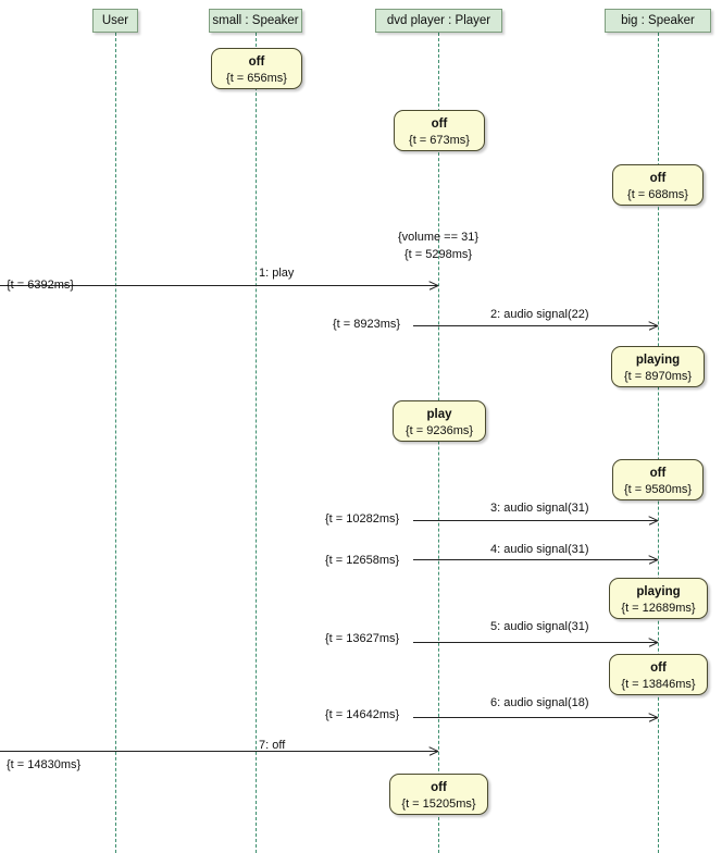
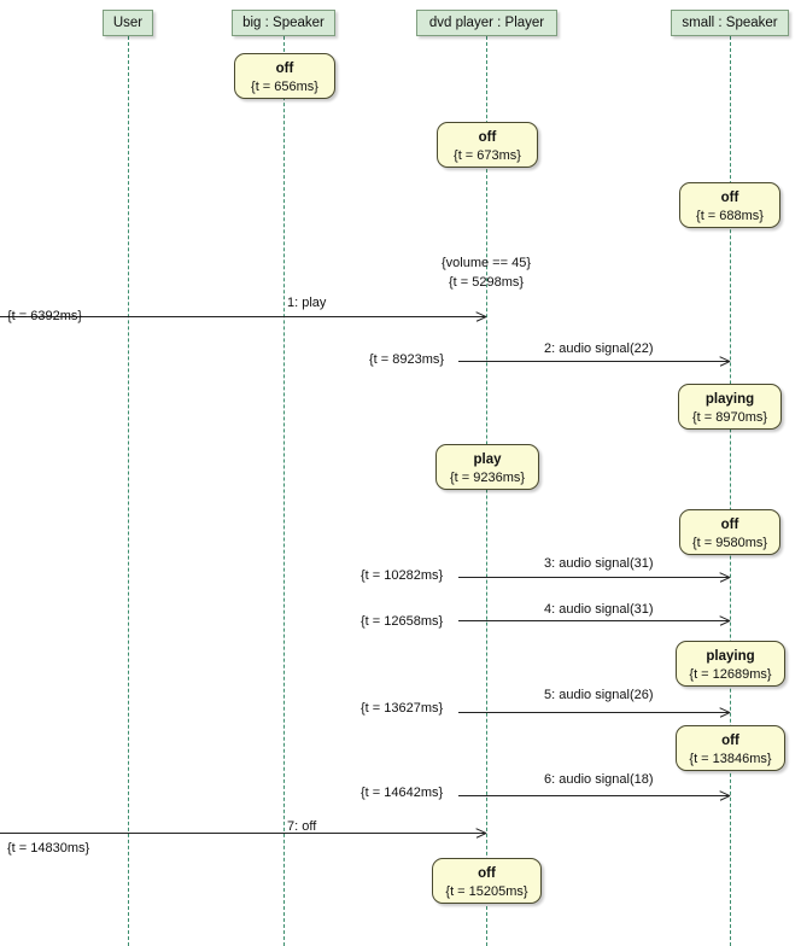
  User
- small : Speaker
+ big : Speaker
  dvd player : Player
- big : Speaker
+ small : Speaker
  1: play
  {t = 6392ms}
  2: audio signal(22)
  {t = 8923ms}
  3: audio signal(31)
  {t = 10282ms}
  4: audio signal(31)
  {t = 12658ms}
- 5: audio signal(31)
+ 5: audio signal(26)
  {t = 13627ms}
  6: audio signal(18)
  {t = 14642ms}
  7: off
  {t = 14830ms}
- {volume == 31}
+ {volume == 45}
  {t = 5298ms}
  off
  {t = 656ms}
  off
  {t = 673ms}
  off
  {t = 688ms}
  playing
  {t = 8970ms}
  play
  {t = 9236ms}
  off
  {t = 9580ms}
  playing
  {t = 12689ms}
  off
  {t = 13846ms}
  off
  {t = 15205ms}
